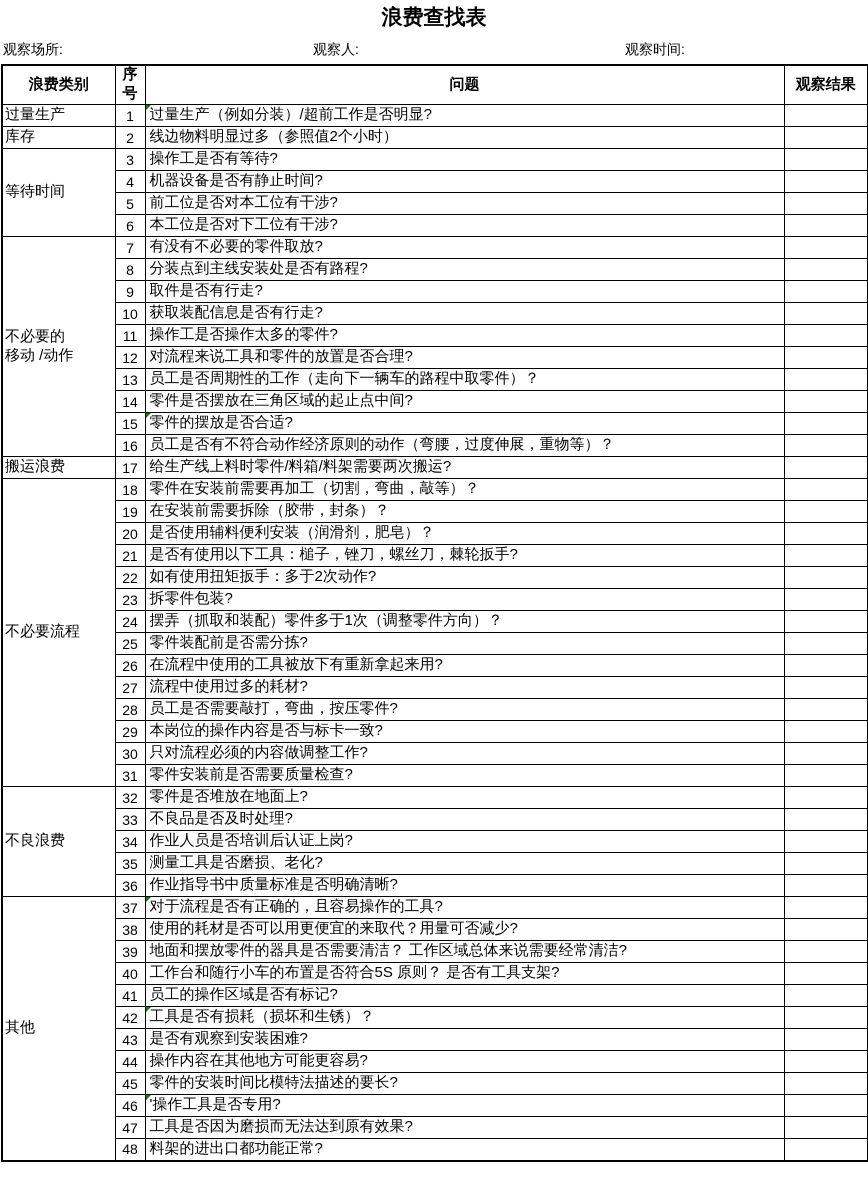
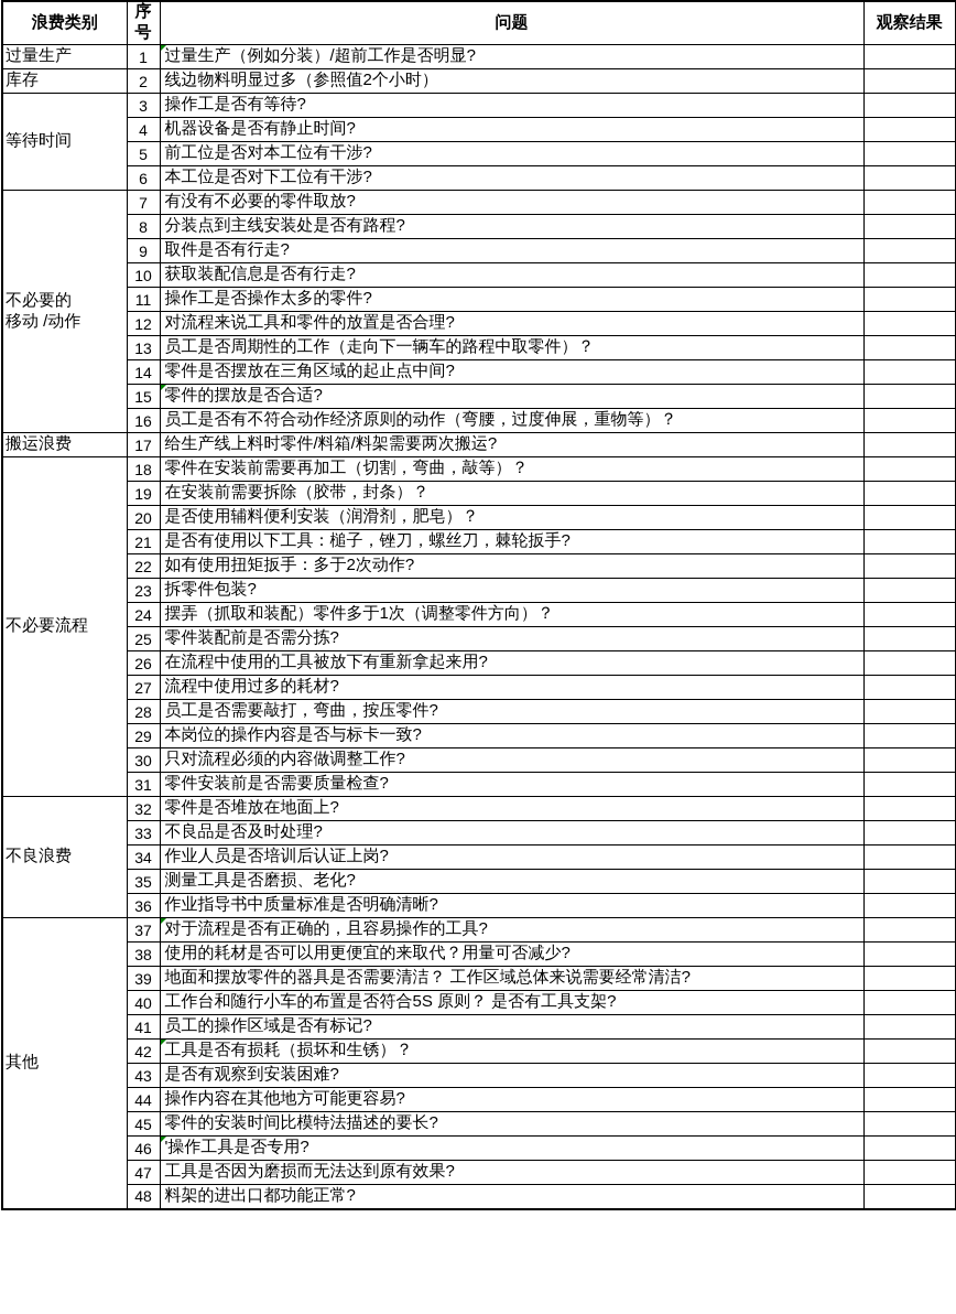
- 浪费查找表
- 观察场所:
- 观察人:
- 观察时间:
  浪费类别	序号	问题	观察结果
  过量生产	1	过量生产（例如分装）/超前工作是否明显?
  库存	2	线边物料明显过多（参照值2个小时）
  等待时间	3	操作工是否有等待?
  4	机器设备是否有静止时间?
  5	前工位是否对本工位有干涉?
  6	本工位是否对下工位有干涉?
  不必要的 移动 /动作	7	有没有不必要的零件取放?
  8	分装点到主线安装处是否有路程?
  9	取件是否有行走?
  10	获取装配信息是否有行走?
  11	操作工是否操作太多的零件?
  12	对流程来说工具和零件的放置是否合理?
  13	员工是否周期性的工作（走向下一辆车的路程中取零件）？
  14	零件是否摆放在三角区域的起止点中间?
  15	零件的摆放是否合适?
  16	员工是否有不符合动作经济原则的动作（弯腰，过度伸展，重物等）？
  搬运浪费	17	给生产线上料时零件/料箱/料架需要两次搬运?
  不必要流程	18	零件在安装前需要再加工（切割，弯曲，敲等）？
  19	在安装前需要拆除（胶带，封条）？
  20	是否使用辅料便利安装（润滑剂，肥皂）？
  21	是否有使用以下工具：槌子，锉刀，螺丝刀，棘轮扳手?
  22	如有使用扭矩扳手：多于2次动作?
  23	拆零件包装?
  24	摆弄（抓取和装配）零件多于1次（调整零件方向）？
  25	零件装配前是否需分拣?
  26	在流程中使用的工具被放下有重新拿起来用?
  27	流程中使用过多的耗材?
  28	员工是否需要敲打，弯曲，按压零件?
  29	本岗位的操作内容是否与标卡一致?
  30	只对流程必须的内容做调整工作?
  31	零件安装前是否需要质量检查?
  不良浪费	32	零件是否堆放在地面上?
  33	不良品是否及时处理?
  34	作业人员是否培训后认证上岗?
  35	测量工具是否磨损、老化?
  36	作业指导书中质量标准是否明确清晰?
  其他	37	对于流程是否有正确的，且容易操作的工具?
  38	使用的耗材是否可以用更便宜的来取代？用量可否减少?
  39	地面和摆放零件的器具是否需要清洁？ 工作区域总体来说需要经常清洁?
  40	工作台和随行小车的布置是否符合5S 原则？ 是否有工具支架?
  41	员工的操作区域是否有标记?
  42	工具是否有损耗（损坏和生锈）？
  43	是否有观察到安装困难?
  44	操作内容在其他地方可能更容易?
  45	零件的安装时间比模特法描述的要长?
  46	'操作工具是否专用?
  47	工具是否因为磨损而无法达到原有效果?
  48	料架的进出口都功能正常?
